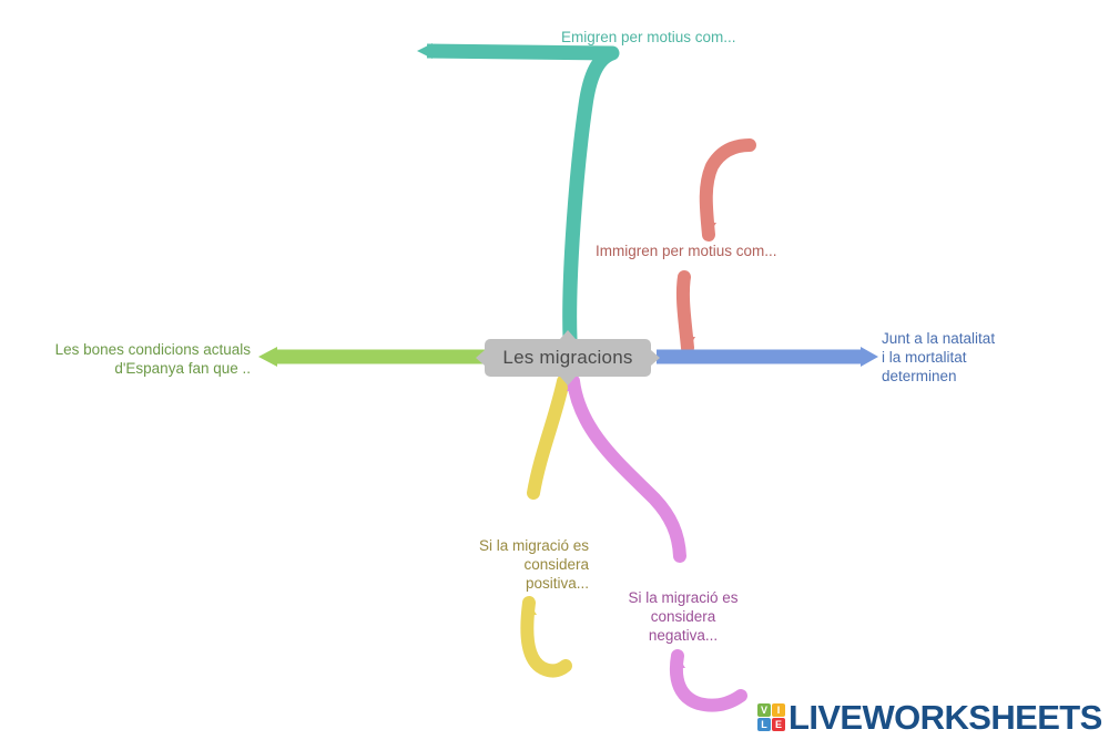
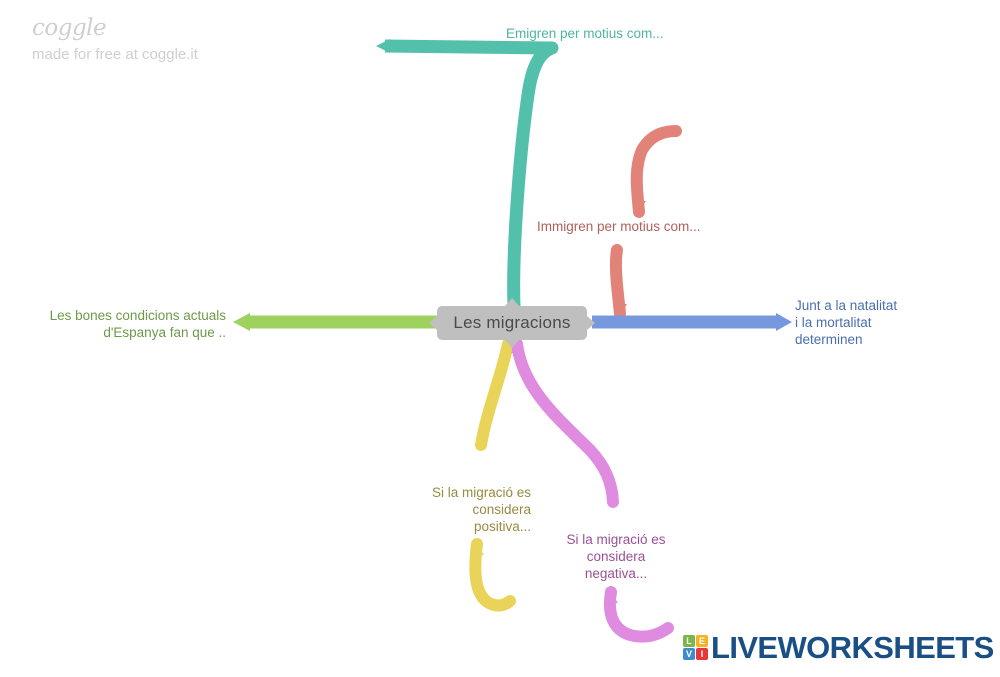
+ coggle
+ made for free at coggle.it
  Les migracions
  Emigren per motius com...
  Immigren per motius com...
  Les bones condicions actuals
  d'Espanya fan que ..
  Junt a la natalitat
  i la mortalitat
  determinen
  Si la migració es
  considera
  positiva...
  Si la migració es
  considera
  negativa...
- V
+ L
- I
+ E
- L
+ V
- E
+ I
  LIVEWORKSHEETS
